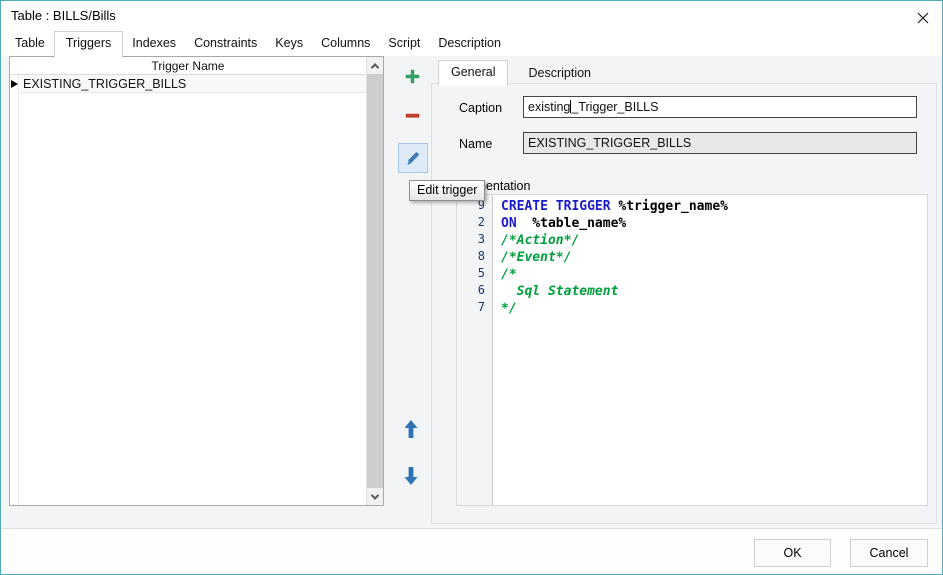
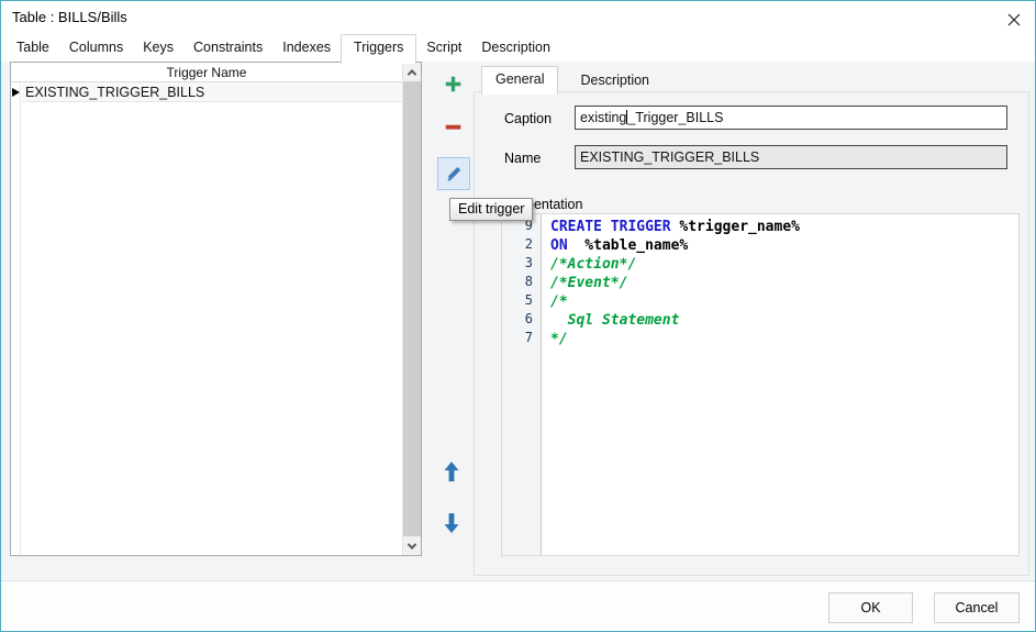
  Table : BILLS/Bills
  Table
- Triggers
+ Columns
- Indexes
+ Keys
  Constraints
- Keys
+ Indexes
- Columns
+ Triggers
  Script
  Description
  Trigger Name
  EXISTING_TRIGGER_BILLS
  General
  Description
  Caption
  existing_Trigger_BILLS
  Name
  EXISTING_TRIGGER_BILLS
  Edit trigger
  9
  2
  3
  8
  5
  6
  7
  CREATE TRIGGER %trigger_name%
  ON %table_name%
  /*Action*/
  /*Event*/
  /*
  Sql Statement
  */
  OK
  Cancel
